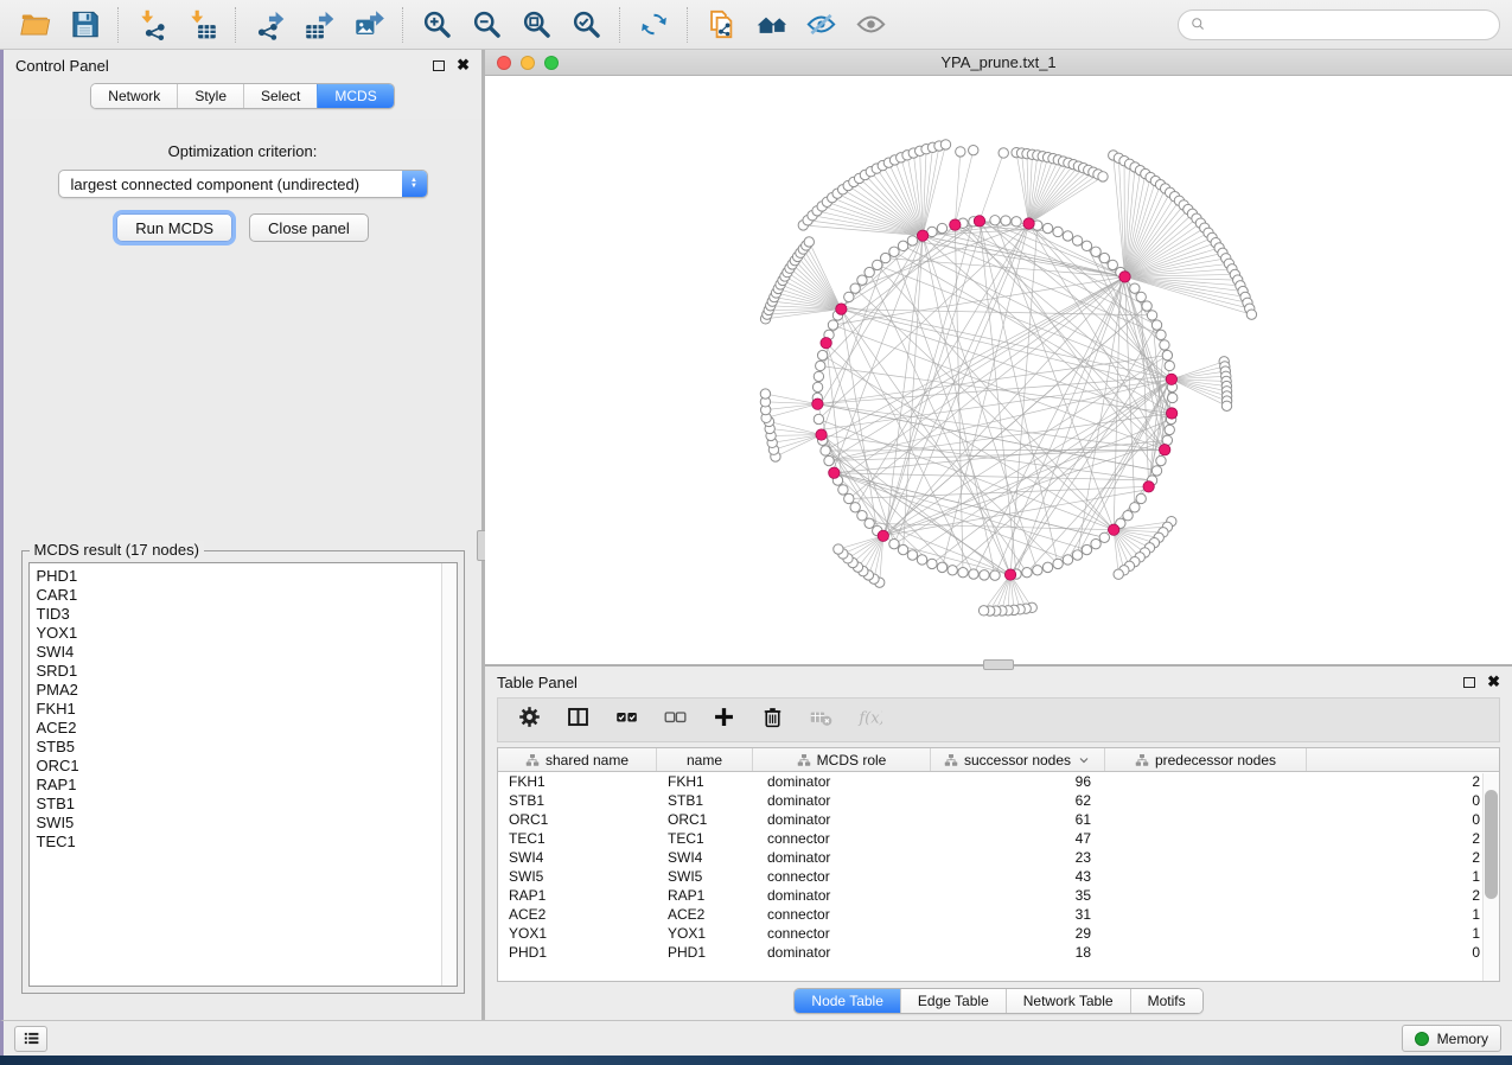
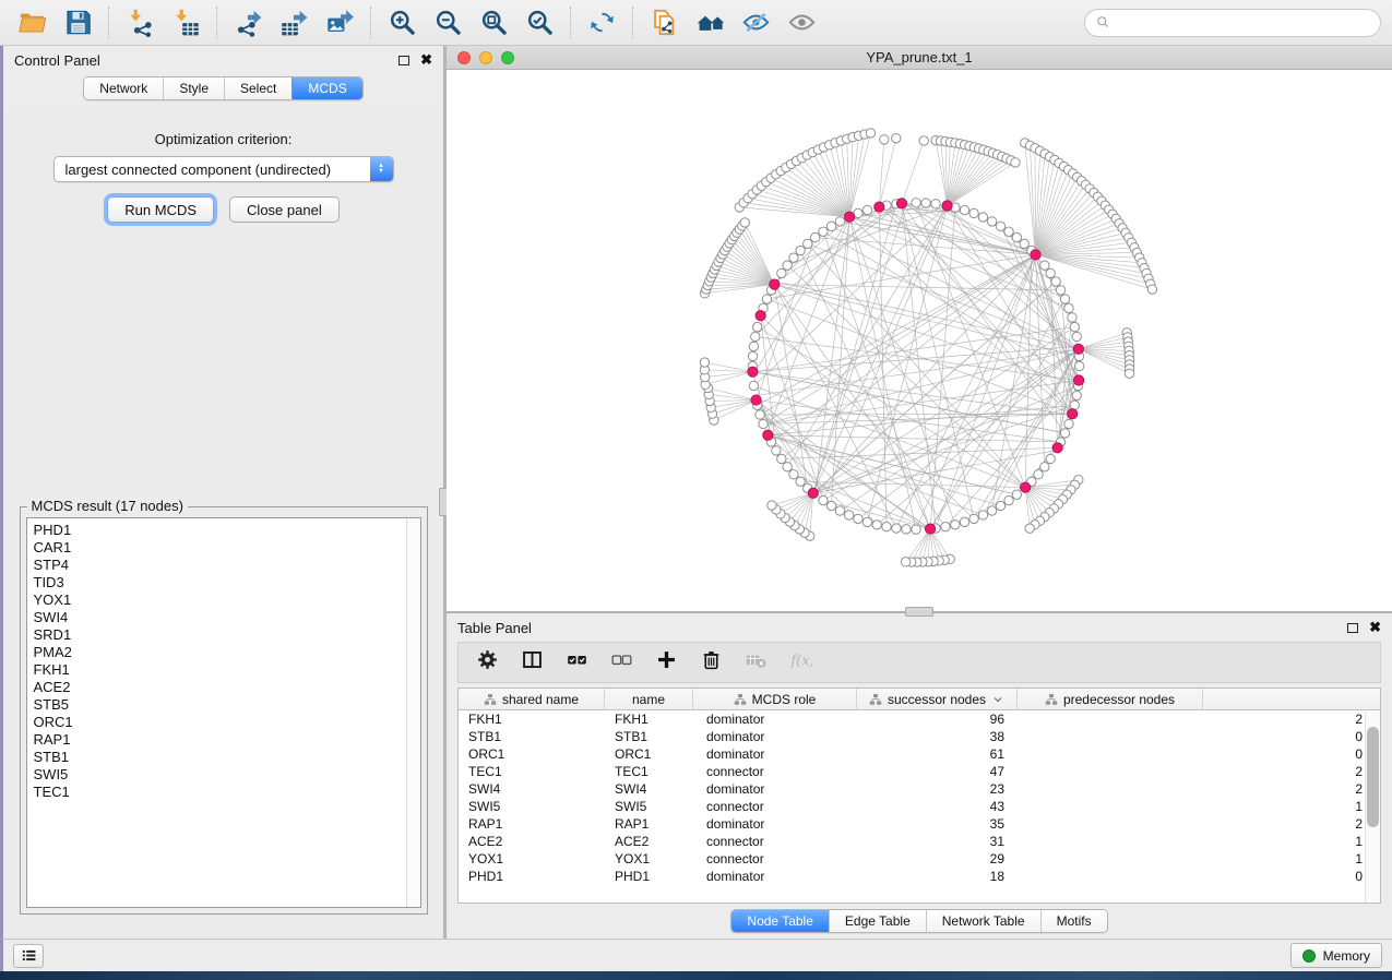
  Control Panel
  ✖
  Network
  Style
  Select
  MCDS
  Optimization criterion:
  largest connected component (undirected)
  Run MCDS
  Close panel
  MCDS result (17 nodes)
  PHD1
  CAR1
+ STP4
  TID3
  YOX1
  SWI4
  SRD1
  PMA2
  FKH1
  ACE2
  STB5
  ORC1
  RAP1
  STB1
  SWI5
  TEC1
  YPA_prune.txt_1
  Table Panel
  ✖
  f(x
  shared name
  name
  MCDS role
  successor nodes
  predecessor nodes
  FKH1
  FKH1
  dominator
  96
  2
  STB1
  STB1
  dominator
- 62
+ 38
  0
  ORC1
  ORC1
  dominator
  61
  0
  TEC1
  TEC1
  connector
  47
  2
  SWI4
  SWI4
  dominator
  23
  2
  SWI5
  SWI5
  connector
  43
  1
  RAP1
  RAP1
  dominator
  35
  2
  ACE2
  ACE2
  connector
  31
  1
  YOX1
  YOX1
  connector
  29
  1
  PHD1
  PHD1
  dominator
  18
  0
  Node Table
  Edge Table
  Network Table
  Motifs
  Memory
